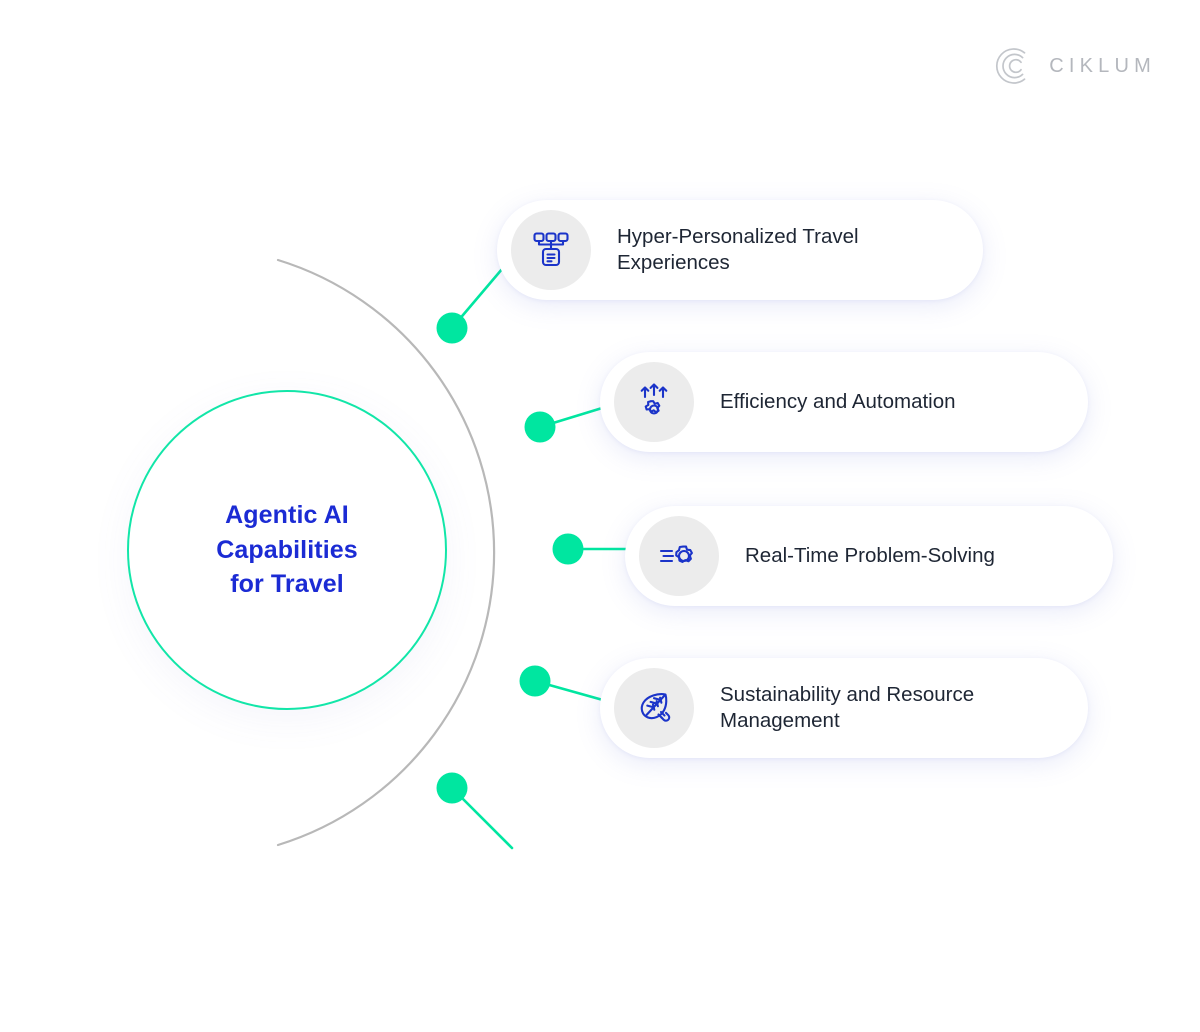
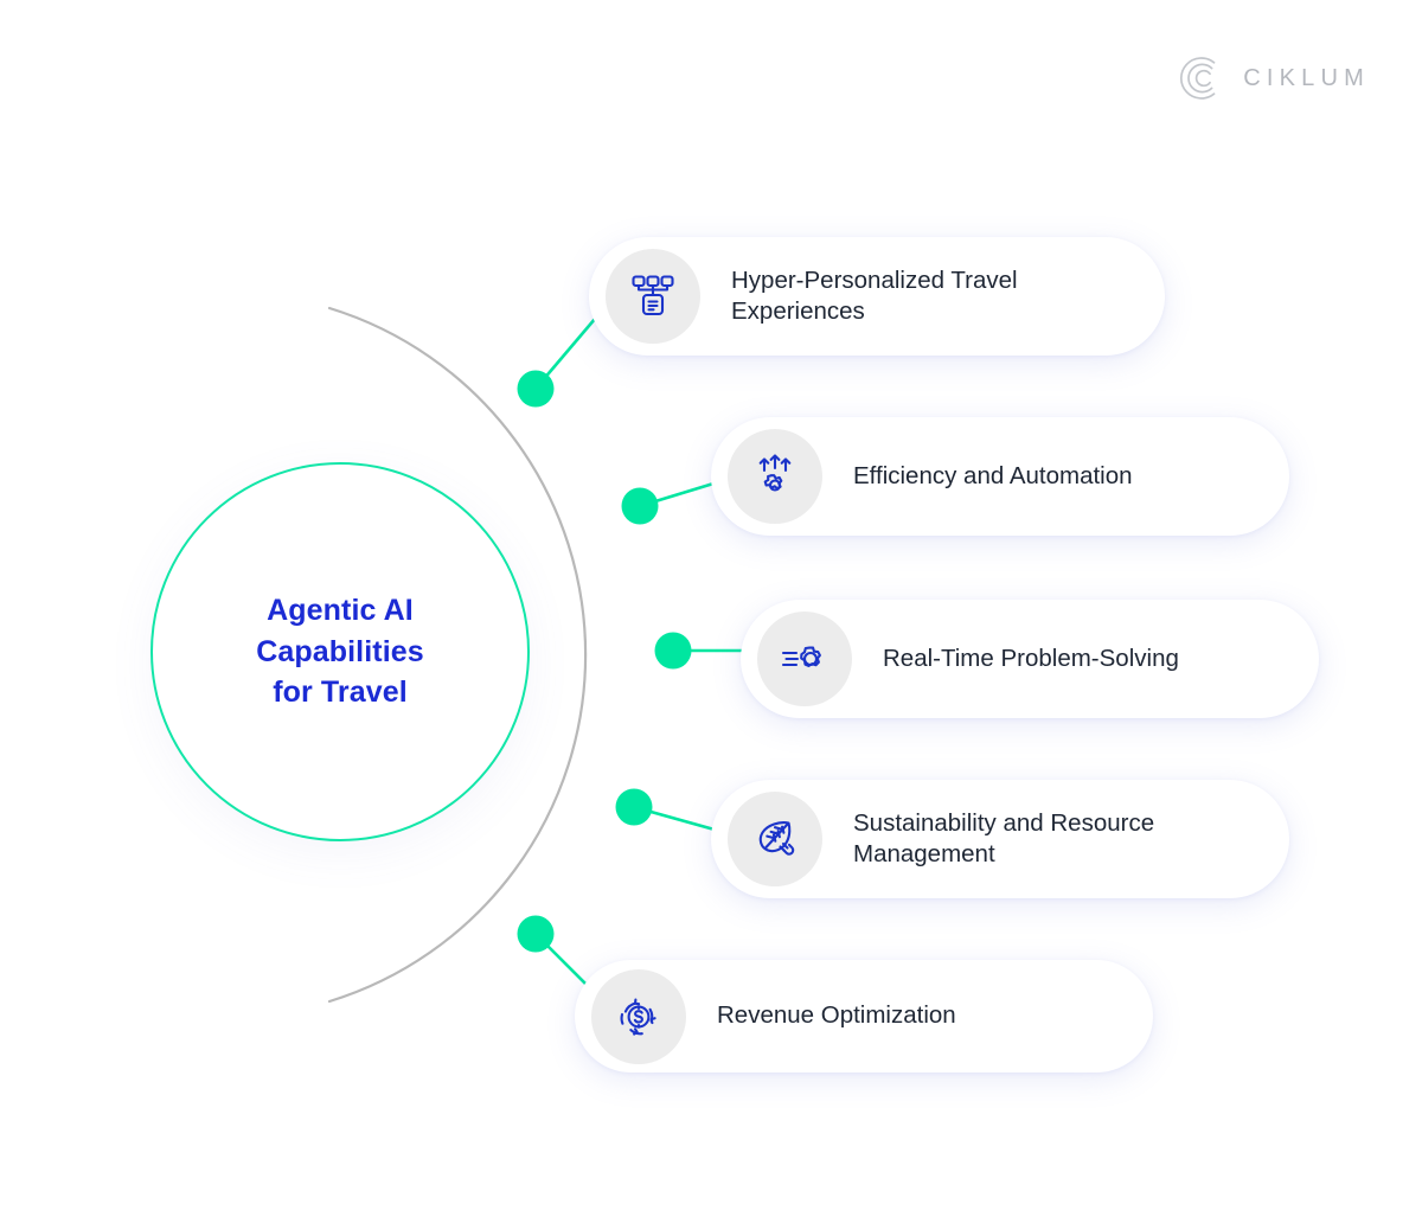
  CIKLUM
  Agentic AI
  Capabilities
  for Travel
  Hyper-Personalized Travel
  Experiences
  Efficiency and Automation
  Real-Time Problem-Solving
  Sustainability and Resource
  Management
+ Revenue Optimization
